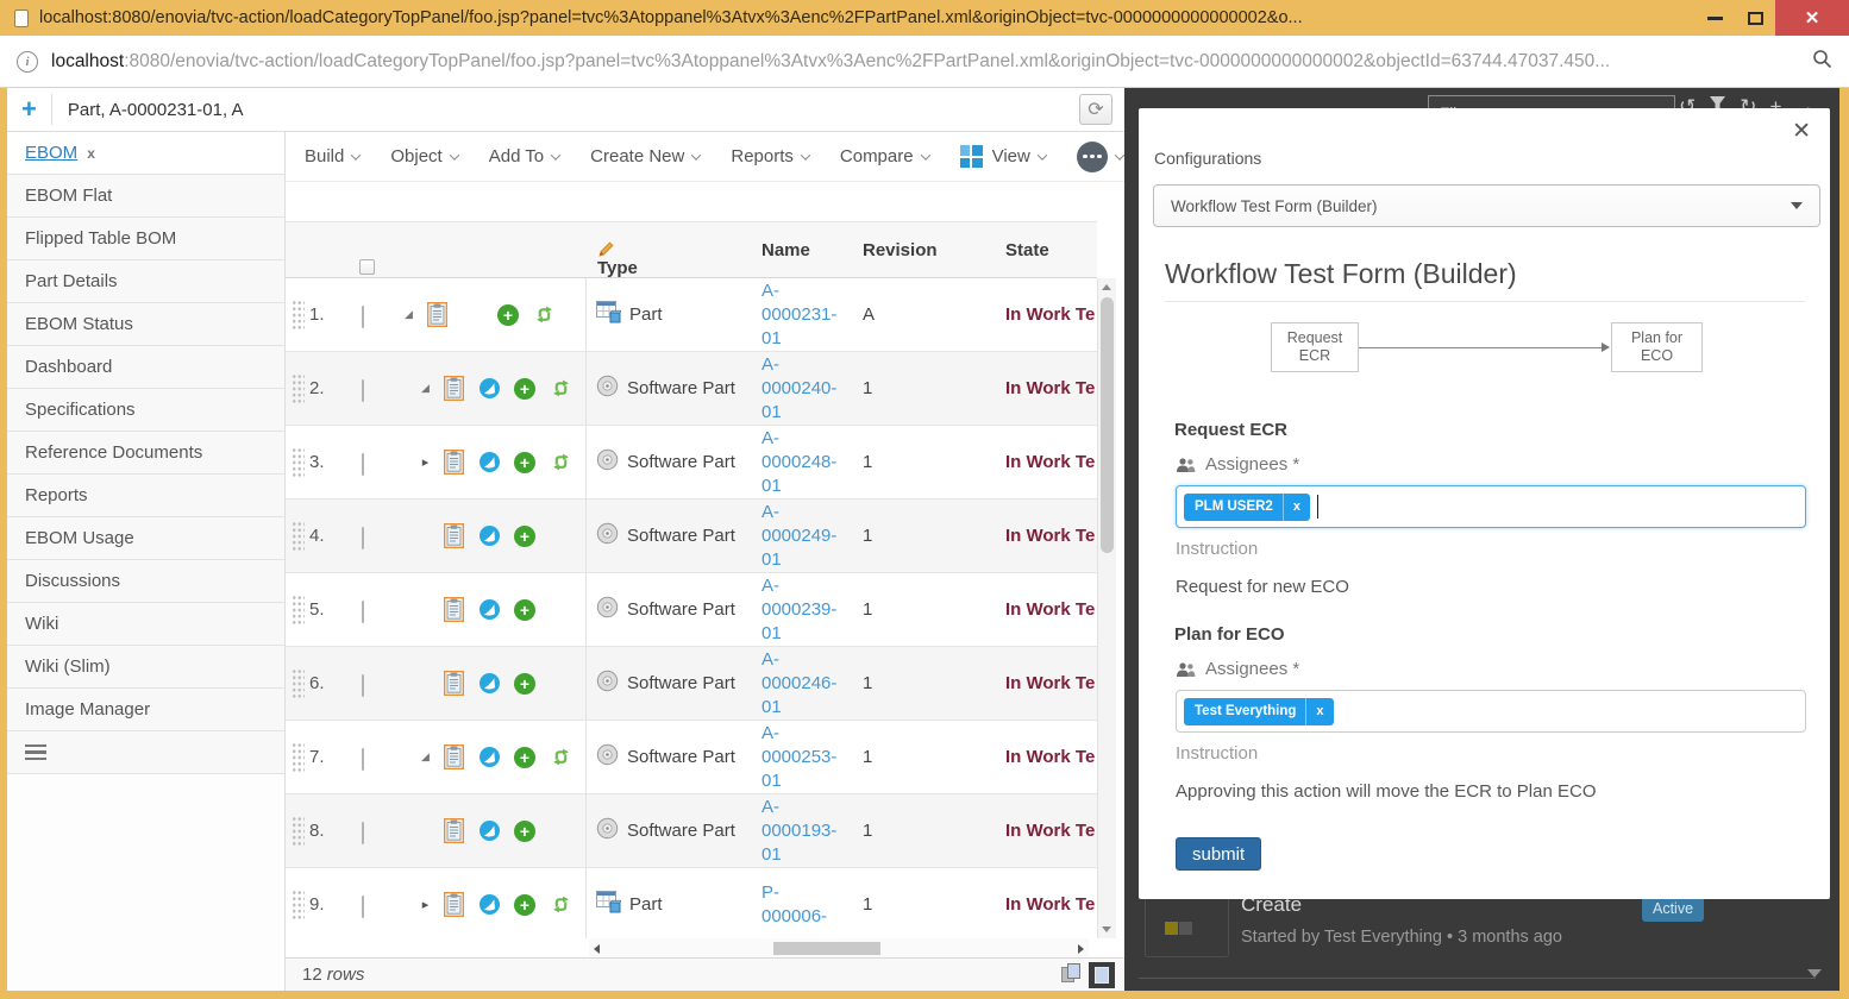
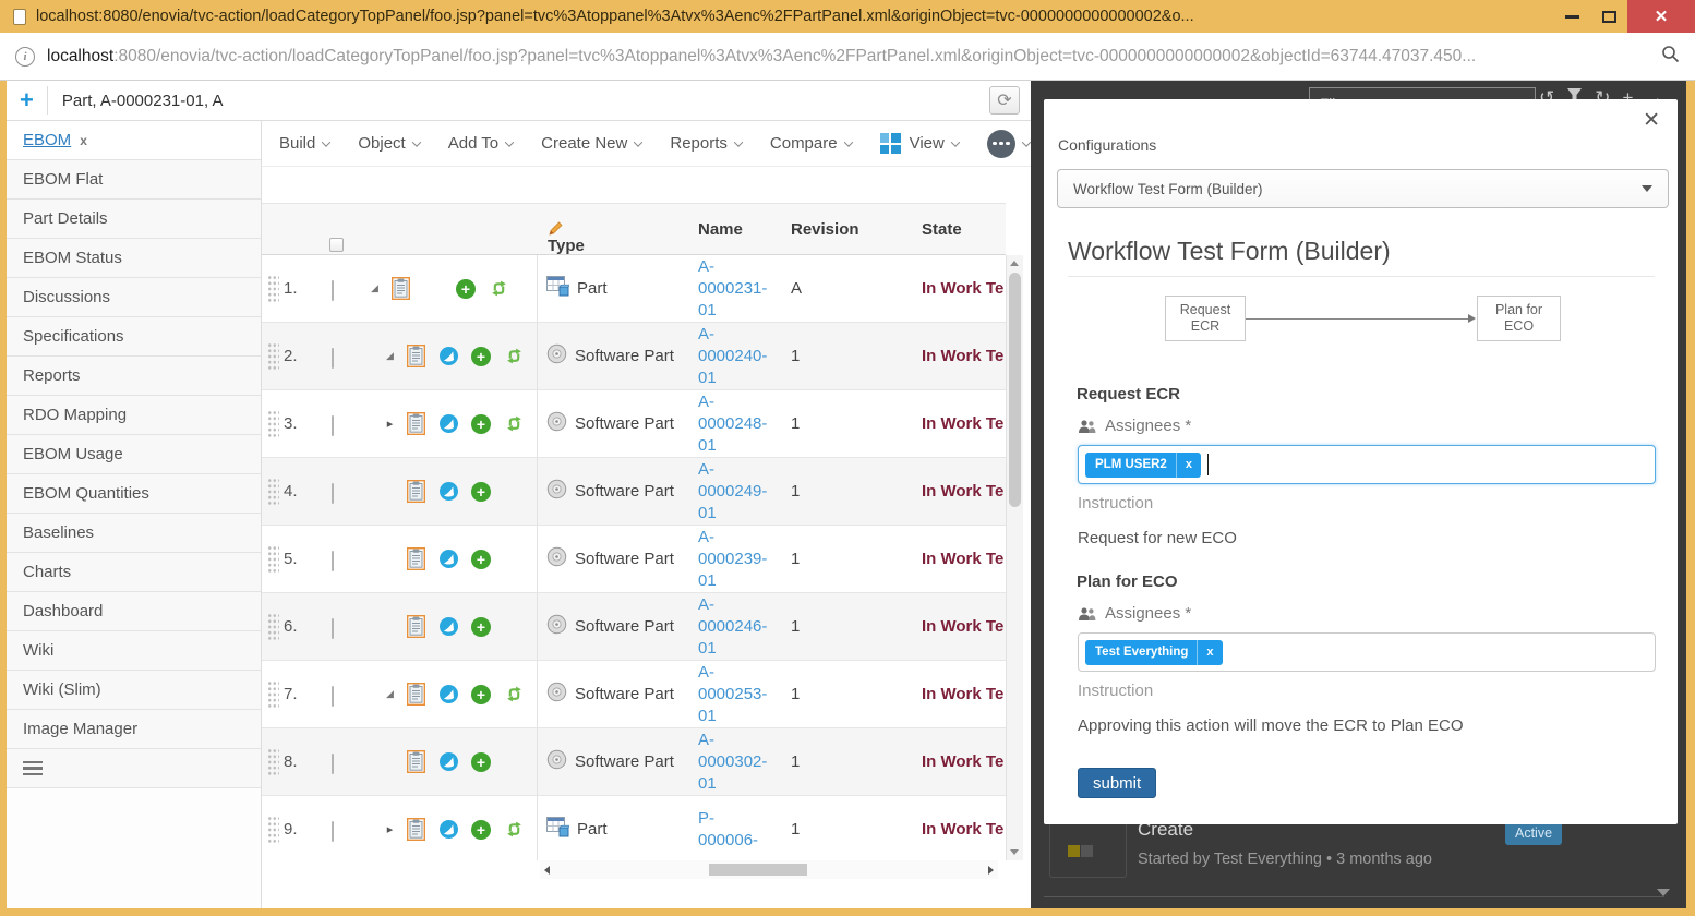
  localhost:8080/enovia/tvc-action/loadCategoryTopPanel/foo.jsp?panel=tvc%3Atoppanel%3Atvx%3Aenc%2FPartPanel.xml&originObject=tvc-0000000000000002&o...
  ✕
  i
  localhost:8080/enovia/tvc-action/loadCategoryTopPanel/foo.jsp?panel=tvc%3Atoppanel%3Atvx%3Aenc%2FPartPanel.xml&originObject=tvc-0000000000000002&objectId=63744.47037.450...
  +
  Part, A-0000231-01, A
  ⟳
  EBOM
  x
  EBOM Flat
- Flipped Table BOM
  Part Details
  EBOM Status
- Dashboard
+ Discussions
  Specifications
- Reference Documents
  Reports
+ RDO Mapping
  EBOM Usage
+ EBOM Quantities
+ Baselines
+ Charts
- Discussions
+ Dashboard
  Wiki
  Wiki (Slim)
  Image Manager
  Build
  Object
  Add To
  Create New
  Reports
  Compare
  View
  Type
  Name
  Revision
  State
  1.
  ◢
  +
  Part
  A-0000231-01
  A
  In Work Te
  2.
  ◢
  +
  Software Part
  A-0000240-01
  1
  In Work Te
  3.
  ▸
  +
  Software Part
  A-0000248-01
  1
  In Work Te
  4.
  +
  Software Part
  A-0000249-01
  1
  In Work Te
  5.
  +
  Software Part
  A-0000239-01
  1
  In Work Te
  6.
  +
  Software Part
  A-0000246-01
  1
  In Work Te
  7.
  ◢
  +
  Software Part
  A-0000253-01
  1
  In Work Te
  8.
  +
  Software Part
- A-0000193-01
+ A-0000302-01
  1
  In Work Te
  9.
  ▸
  +
  Part
  P-000006-
  1
  In Work Te
- 12 rows
  ↺
  ↻
  +
  →
  Create
  Active
  Started by Test Everything • 3 months ago
  ✕
  Configurations
  Workflow Test Form (Builder)
  Workflow Test Form (Builder)
  Request ECR
  Plan for ECO
  Request ECR
  Assignees *
  PLM USER2
  x
  Instruction
  Request for new ECO
  Plan for ECO
  Assignees *
  Test Everything
  x
  Instruction
  Approving this action will move the ECR to Plan ECO
  submit
